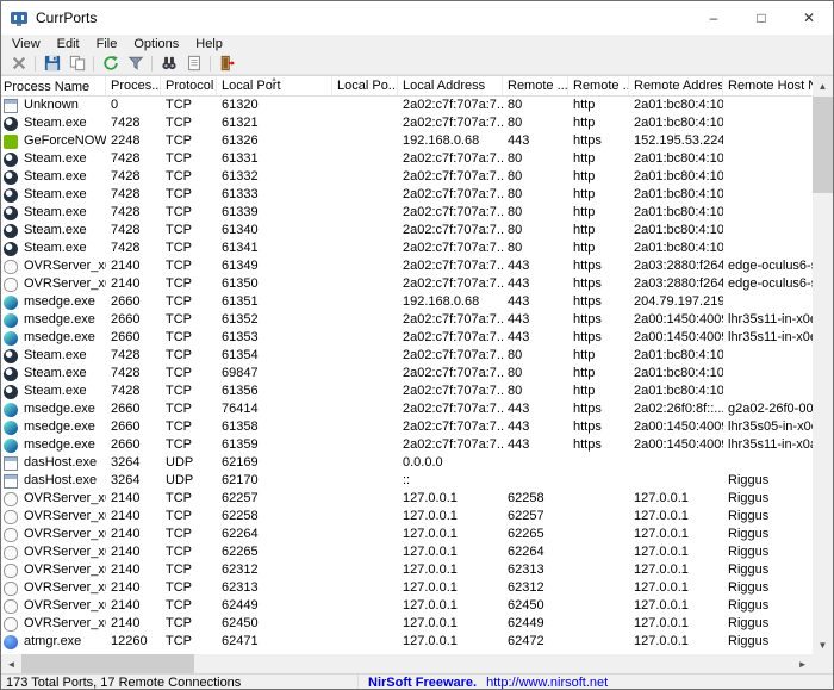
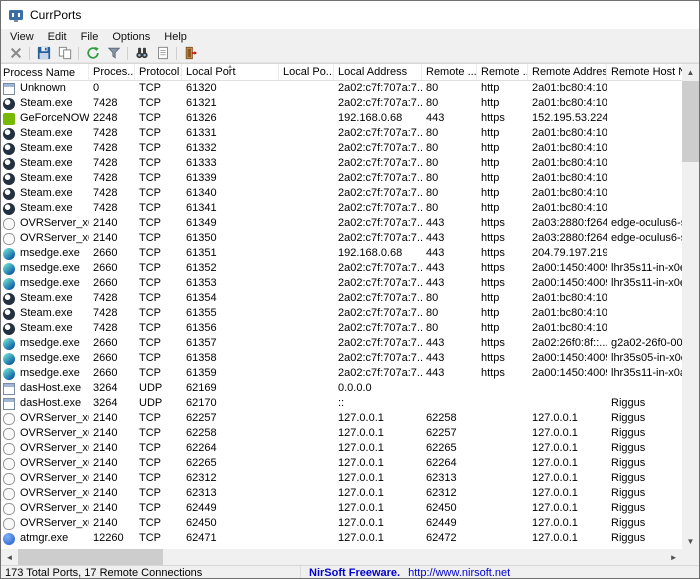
  CurrPorts
- –
- □
- ✕
  View
  Edit
  File
  Options
  Help
  Process Name
  Proces...
  Protocol
  Local Port
  Local Po...
  Local Address
  Remote ...
  Remote ..
  Remote Addres
  Remote Host
  Unknown
  0
  TCP
  61320
  2a02:c7f:707a:7..
  80
  http
  2a01:bc80:4:10
  Steam.exe
  7428
  TCP
  61321
  2a02:c7f:707a:7..
  80
  http
  2a01:bc80:4:10
  GeForceNOW
  2248
  TCP
  61326
  192.168.0.68
  443
  https
  152.195.53.224
  Steam.exe
  7428
  TCP
  61331
  2a02:c7f:707a:7..
  80
  http
  2a01:bc80:4:10
  Steam.exe
  7428
  TCP
  61332
  2a02:c7f:707a:7..
  80
  http
  2a01:bc80:4:10
  Steam.exe
  7428
  TCP
  61333
  2a02:c7f:707a:7..
  80
  http
  2a01:bc80:4:10
  Steam.exe
  7428
  TCP
  61339
  2a02:c7f:707a:7..
  80
  http
  2a01:bc80:4:10
  Steam.exe
  7428
  TCP
  61340
  2a02:c7f:707a:7..
  80
  http
  2a01:bc80:4:10
  Steam.exe
  7428
  TCP
  61341
  2a02:c7f:707a:7..
  80
  http
  2a01:bc80:4:10
  OVRServer_x
  2140
  TCP
  61349
  2a02:c7f:707a:7..
  443
  https
  2a03:2880:f264
  OVRServer_x
  2140
  TCP
  61350
  2a02:c7f:707a:7..
  443
  https
  2a03:2880:f264
  msedge.exe
  2660
  TCP
  61351
  192.168.0.68
  443
  https
  204.79.197.219
  msedge.exe
  2660
  TCP
  61352
  2a02:c7f:707a:7..
  443
  https
  2a00:1450:400
  lhr35s11-in-x0
  msedge.exe
  2660
  TCP
  61353
  2a02:c7f:707a:7..
  443
  https
  2a00:1450:400
  lhr35s11-in-x0
  Steam.exe
  7428
  TCP
  61354
  2a02:c7f:707a:7..
  80
  http
  2a01:bc80:4:10
  Steam.exe
  7428
  TCP
- 69847
+ 61355
  2a02:c7f:707a:7..
  80
  http
  2a01:bc80:4:10
  Steam.exe
  7428
  TCP
  61356
  2a02:c7f:707a:7..
  80
  http
  2a01:bc80:4:10
  msedge.exe
  2660
  TCP
- 76414
+ 61357
  2a02:c7f:707a:7..
  443
  https
  2a02:26f0:8f::...
  msedge.exe
  2660
  TCP
  61358
  2a02:c7f:707a:7..
  443
  https
  2a00:1450:400
  lhr35s05-in-x0
  msedge.exe
  2660
  TCP
  61359
  2a02:c7f:707a:7..
  443
  https
  2a00:1450:400
  lhr35s11-in-x0
  dasHost.exe
  3264
  UDP
  62169
  0.0.0.0
  dasHost.exe
  3264
  UDP
  62170
  ::
  Riggus
  OVRServer_x
  2140
  TCP
  62257
  127.0.0.1
  62258
  127.0.0.1
  Riggus
  OVRServer_x
  2140
  TCP
  62258
  127.0.0.1
  62257
  127.0.0.1
  Riggus
  OVRServer_x
  2140
  TCP
  62264
  127.0.0.1
  62265
  127.0.0.1
  Riggus
  OVRServer_x
  2140
  TCP
  62265
  127.0.0.1
  62264
  127.0.0.1
  Riggus
  OVRServer_x
  2140
  TCP
  62312
  127.0.0.1
  62313
  127.0.0.1
  Riggus
  OVRServer_x
  2140
  TCP
  62313
  127.0.0.1
  62312
  127.0.0.1
  Riggus
  OVRServer_x
  2140
  TCP
  62449
  127.0.0.1
  62450
  127.0.0.1
  Riggus
  OVRServer_x
  2140
  TCP
  62450
  127.0.0.1
  62449
  127.0.0.1
  Riggus
  atmgr.exe
  12260
  TCP
  62471
  127.0.0.1
  62472
  127.0.0.1
  Riggus
  ▲
  ▼
  ◄
  ►
  173 Total Ports, 17 Remote Connections
  NirSoft Freeware.
  http://www.nirsoft.net
